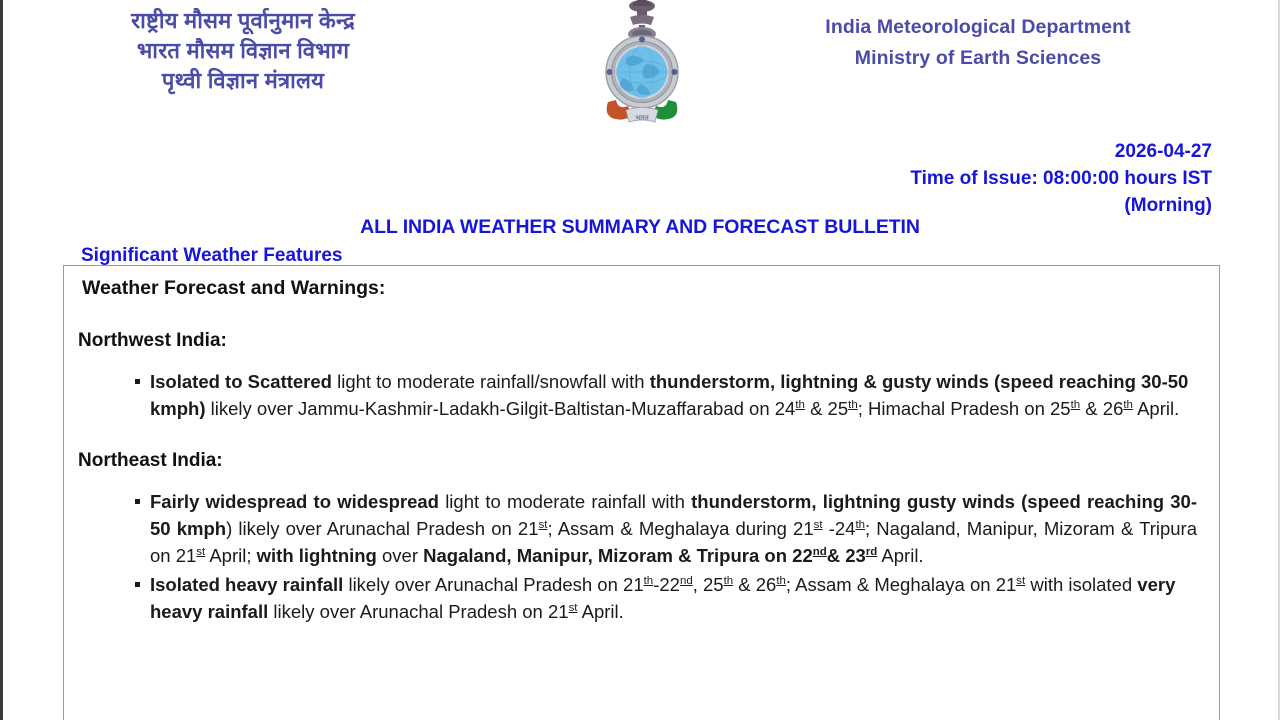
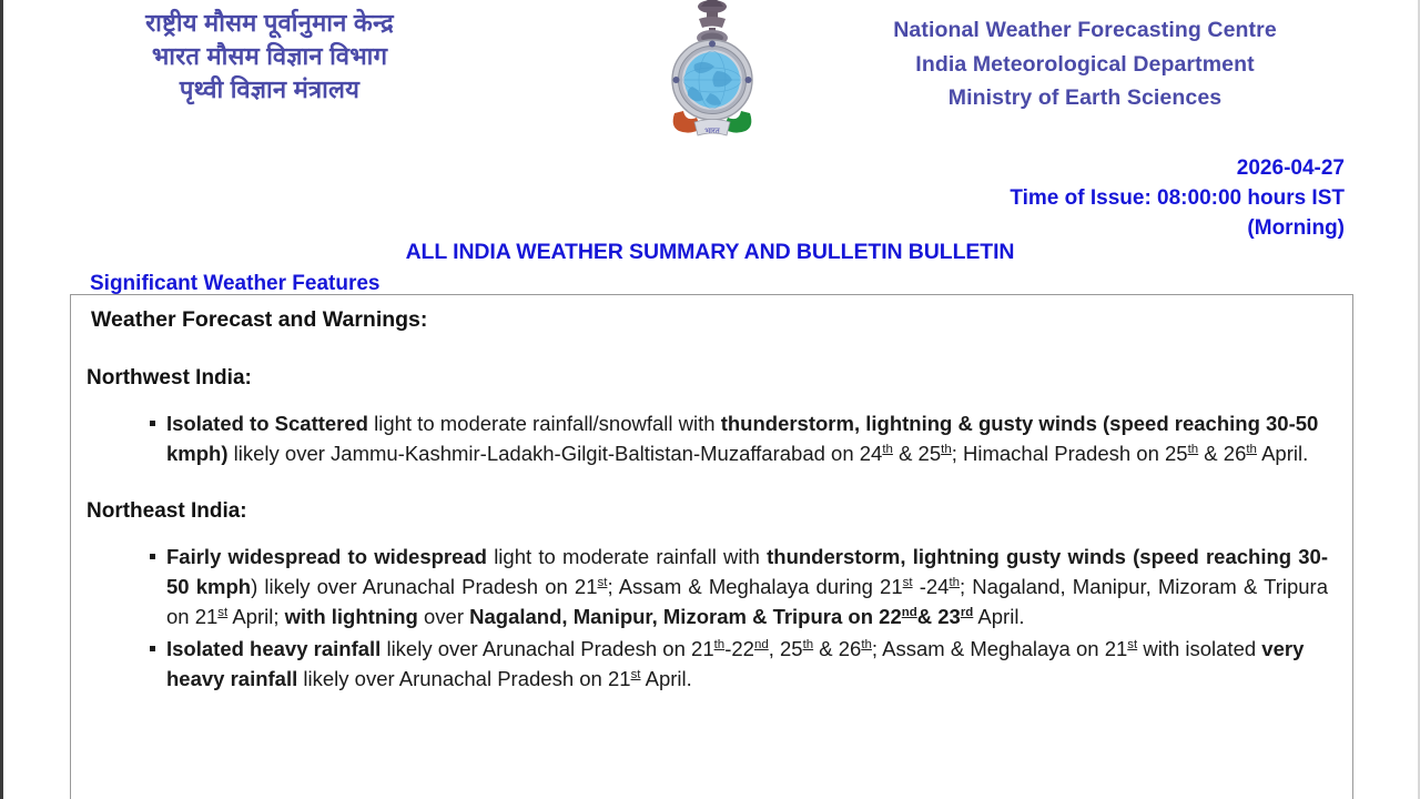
  राष्ट्रीय मौसम पूर्वानुमान केन्द्र
  भारत मौसम विज्ञान विभाग
  पृथ्वी विज्ञान मंत्रालय
  भारत
+ National Weather Forecasting Centre
  India Meteorological Department
  Ministry of Earth Sciences
  2026-04-27
  Time of Issue: 08:00:00 hours IST
  (Morning)
- ALL INDIA WEATHER SUMMARY AND FORECAST BULLETIN
+ ALL INDIA WEATHER SUMMARY AND BULLETIN BULLETIN
  Significant Weather Features
  Weather Forecast and Warnings:
  Northwest India:
  Isolated to Scattered light to moderate rainfall/snowfall with thunderstorm, lightning & gusty winds (speed reaching 30-50 kmph) likely over Jammu-Kashmir-Ladakh-Gilgit-Baltistan-Muzaffarabad on 24th & 25th; Himachal Pradesh on 25th & 26th April.
  Northeast India:
  Fairly widespread to widespread light to moderate rainfall with thunderstorm, lightning gusty winds (speed reaching 30-50 kmph) likely over Arunachal Pradesh on 21st; Assam & Meghalaya during 21st -24th; Nagaland, Manipur, Mizoram & Tripura on 21st April; with lightning over Nagaland, Manipur, Mizoram & Tripura on 22nd& 23rd April.
  Isolated heavy rainfall likely over Arunachal Pradesh on 21th-22nd, 25th & 26th; Assam & Meghalaya on 21st with isolated very heavy rainfall likely over Arunachal Pradesh on 21st April.
